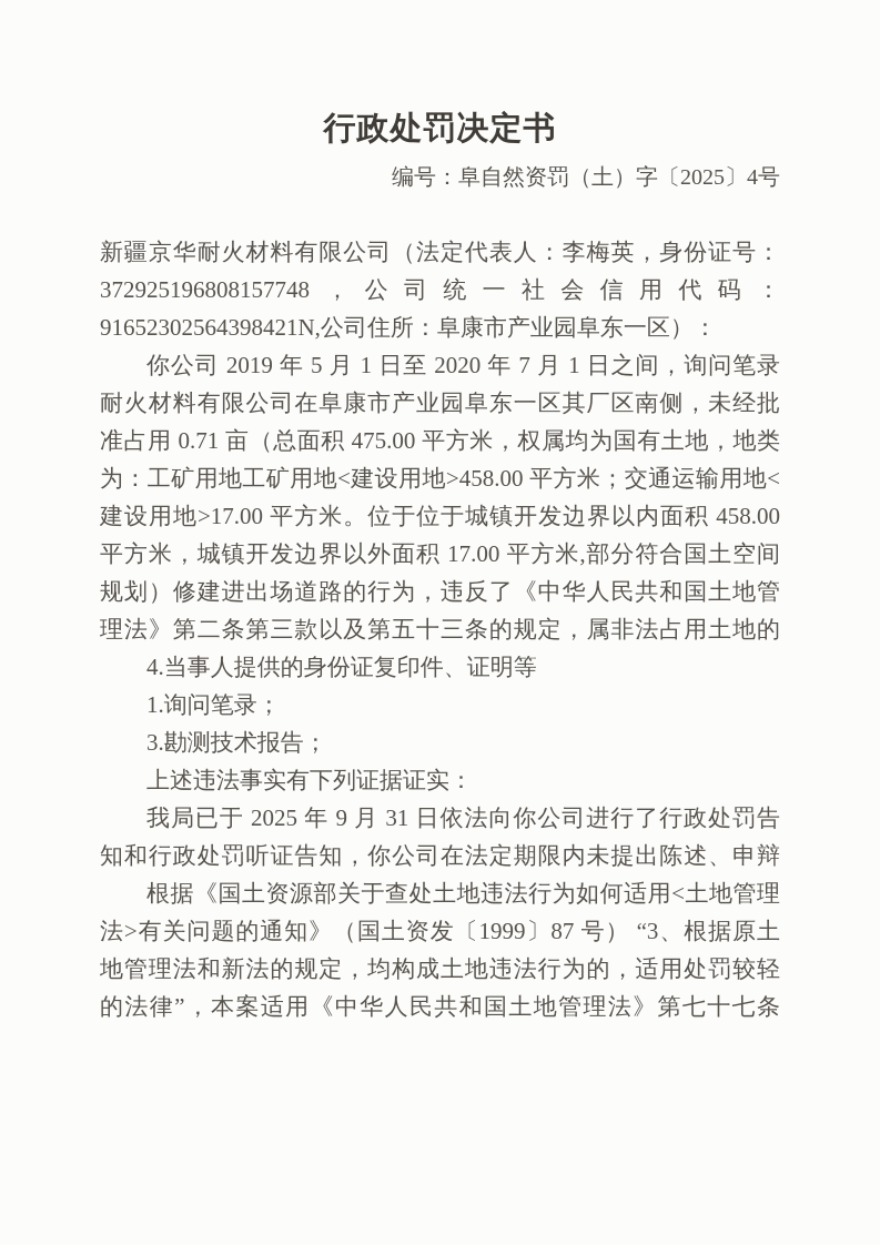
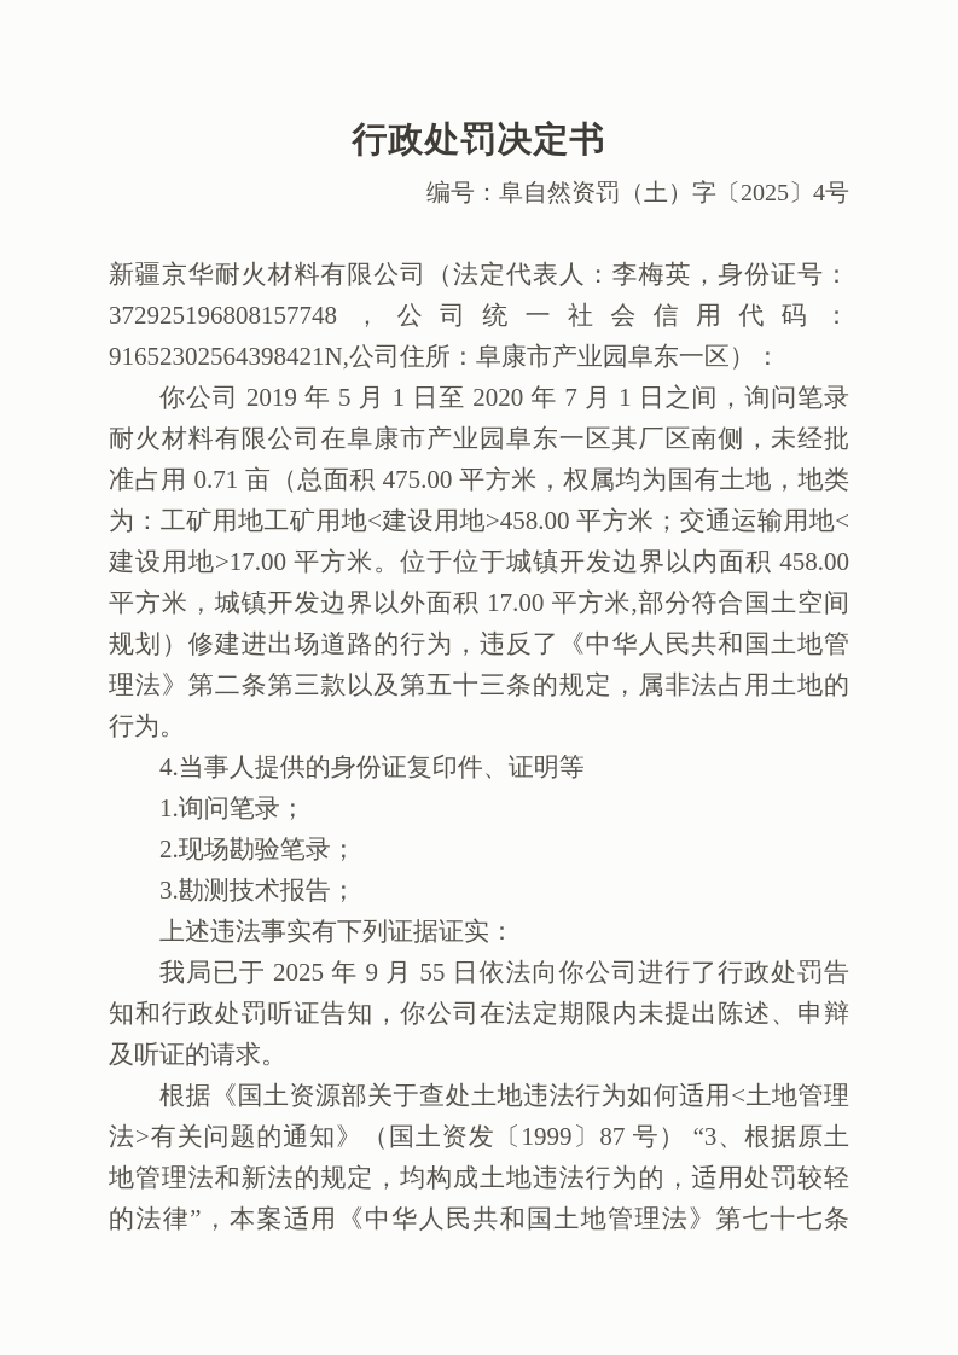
  行政处罚决定书
  编号：阜自然资罚（土）字〔2025〕4号
  新疆京华耐火材料有限公司（法定代表人：李梅英，身份证号：
  372925196808157748，公司统一社会信用代码：
  91652302564398421N,公司住所：阜康市产业园阜东一区）：
  你公司 2019 年 5 月 1 日至 2020 年 7 月 1 日之间，询问笔录
  耐火材料有限公司在阜康市产业园阜东一区其厂区南侧，未经批
  准占用 0.71 亩（总面积 475.00 平方米，权属均为国有土地，地类
  为：工矿用地工矿用地<建设用地>458.00 平方米；交通运输用地<
  建设用地>17.00 平方米。位于位于城镇开发边界以内面积 458.00
  平方米，城镇开发边界以外面积 17.00 平方米,部分符合国土空间
  规划）修建进出场道路的行为，违反了《中华人民共和国土地管
  理法》第二条第三款以及第五十三条的规定，属非法占用土地的
+ 行为。
  4.当事人提供的身份证复印件、证明等
  1.询问笔录；
+ 2.现场勘验笔录；
  3.勘测技术报告；
  上述违法事实有下列证据证实：
- 我局已于 2025 年 9 月 31 日依法向你公司进行了行政处罚告
+ 我局已于 2025 年 9 月 55 日依法向你公司进行了行政处罚告
  知和行政处罚听证告知，你公司在法定期限内未提出陈述、申辩
+ 及听证的请求。
  根据《国土资源部关于查处土地违法行为如何适用<土地管理
  法>有关问题的通知》（国土资发〔1999〕87 号） “3、根据原土
  地管理法和新法的规定，均构成土地违法行为的，适用处罚较轻
  的法律”，本案适用《中华人民共和国土地管理法》第七十七条
